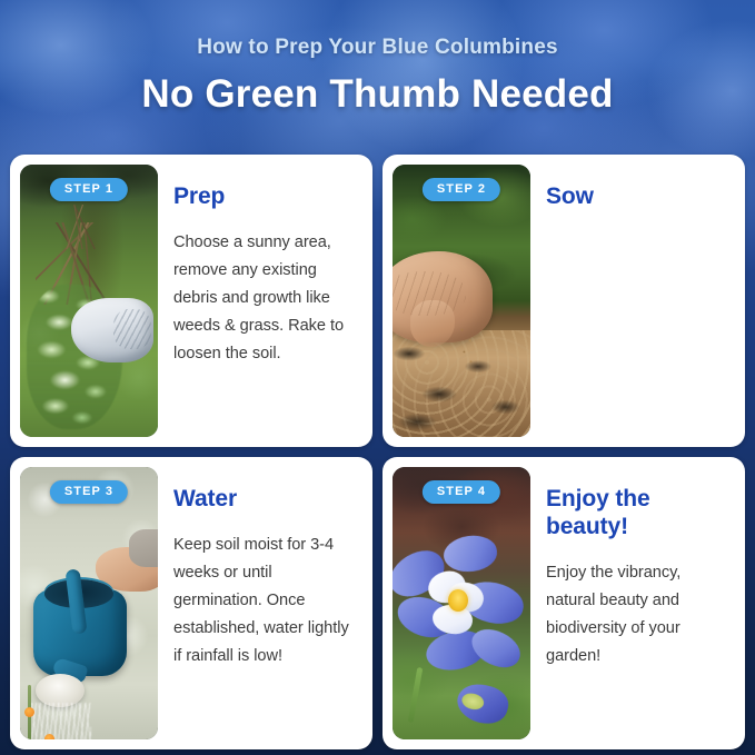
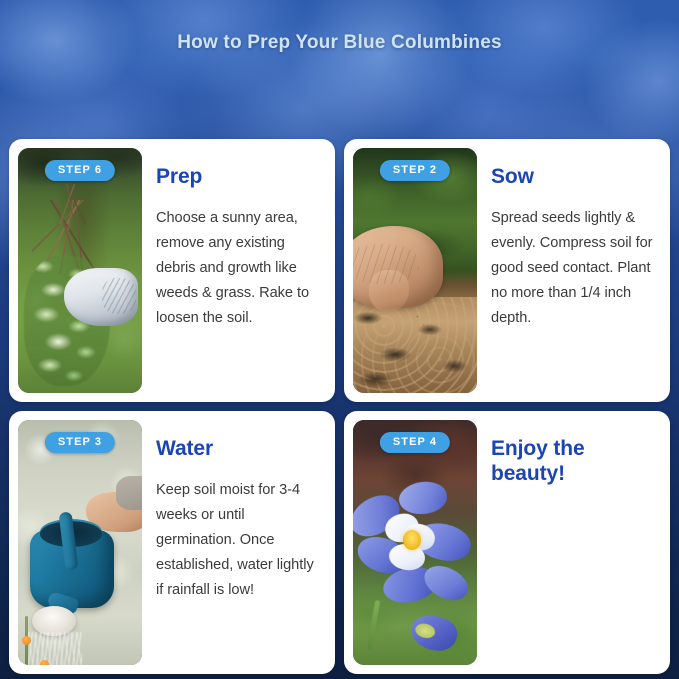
  How to Prep Your Blue Columbines
- No Green Thumb Needed
- STEP 1
+ STEP 6
  Prep
  Choose a sunny area, remove any existing debris and growth like weeds & grass. Rake to loosen the soil.
  STEP 2
  Sow
+ Spread seeds lightly & evenly. Compress soil for good seed contact. Plant no more than 1/4 inch depth.
  STEP 3
  Water
  Keep soil moist for 3-4 weeks or until germination. Once established, water lightly if rainfall is low!
  STEP 4
  Enjoy the beauty!
- Enjoy the vibrancy, natural beauty and biodiversity of your garden!
